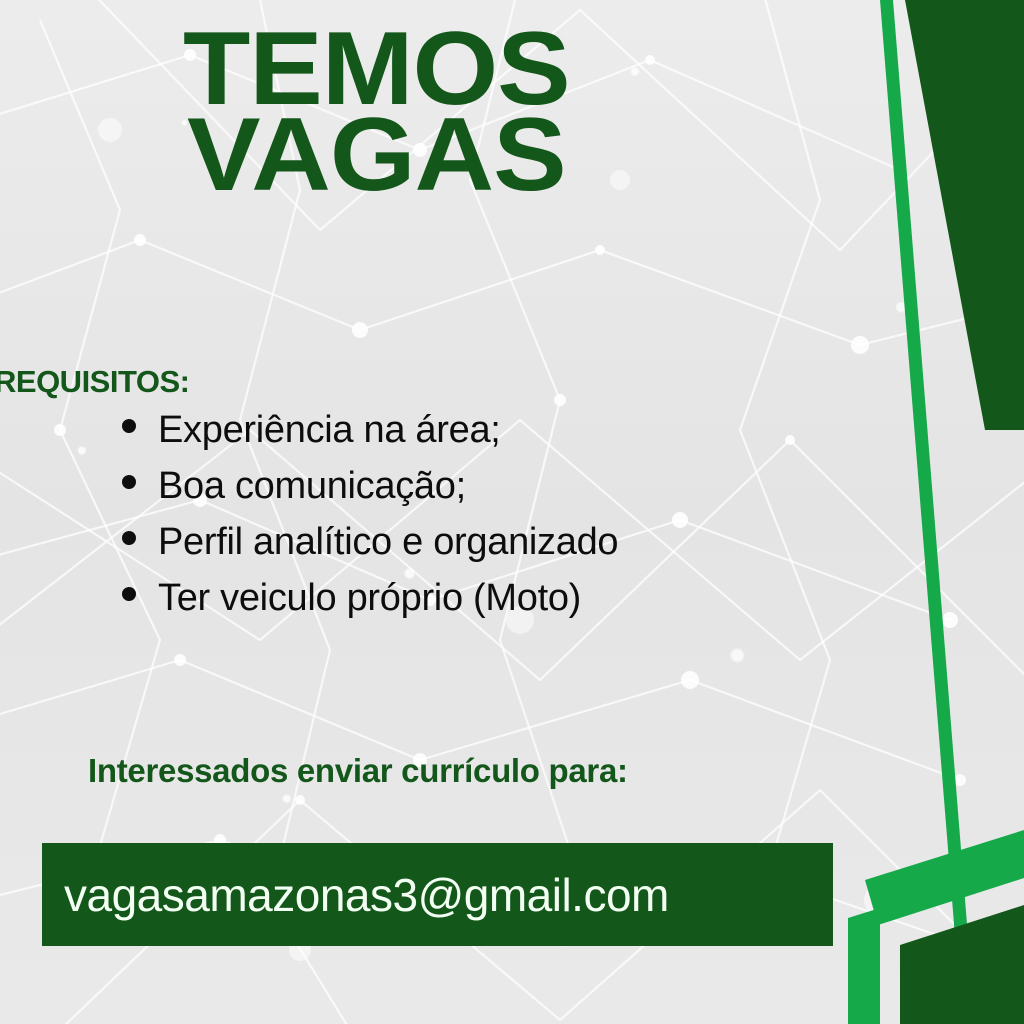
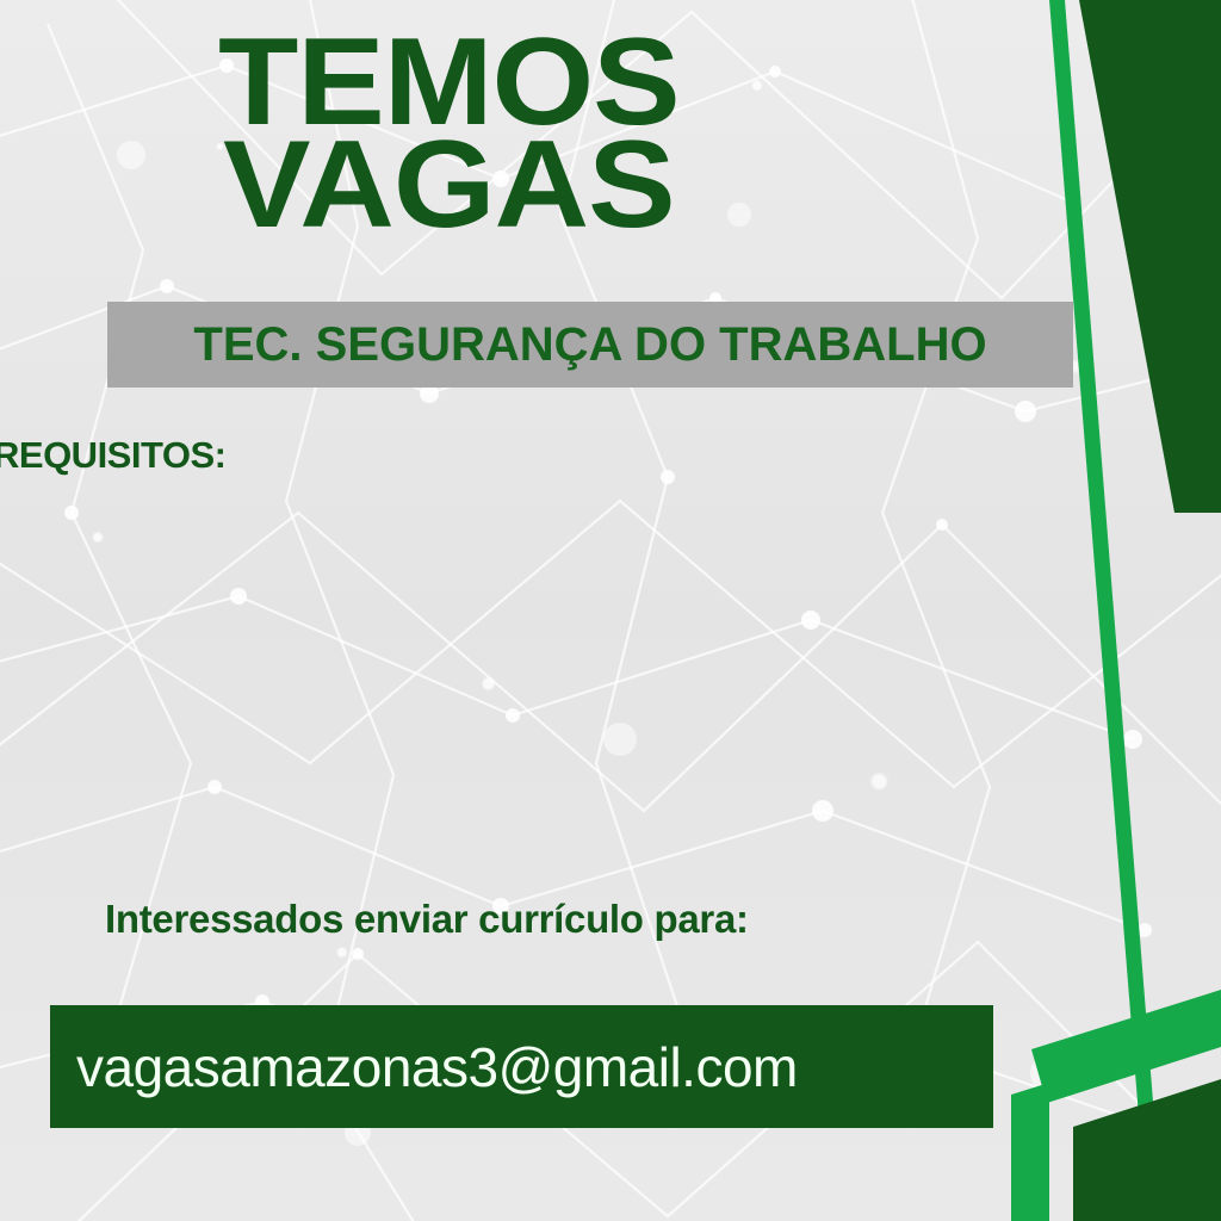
  TEMOS
  VAGAS
+ TEC. SEGURANÇA DO TRABALHO
  REQUISITOS:
- Experiência na área;
- Boa comunicação;
- Perfil analítico e organizado
- Ter veiculo próprio (Moto)
  Interessados enviar currículo para:
  vagasamazonas3@gmail.com
